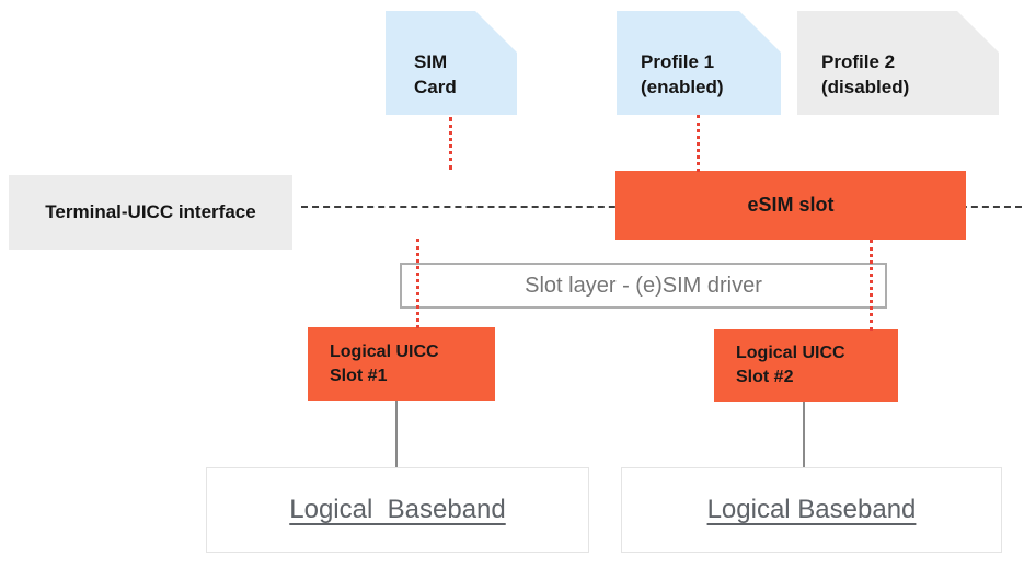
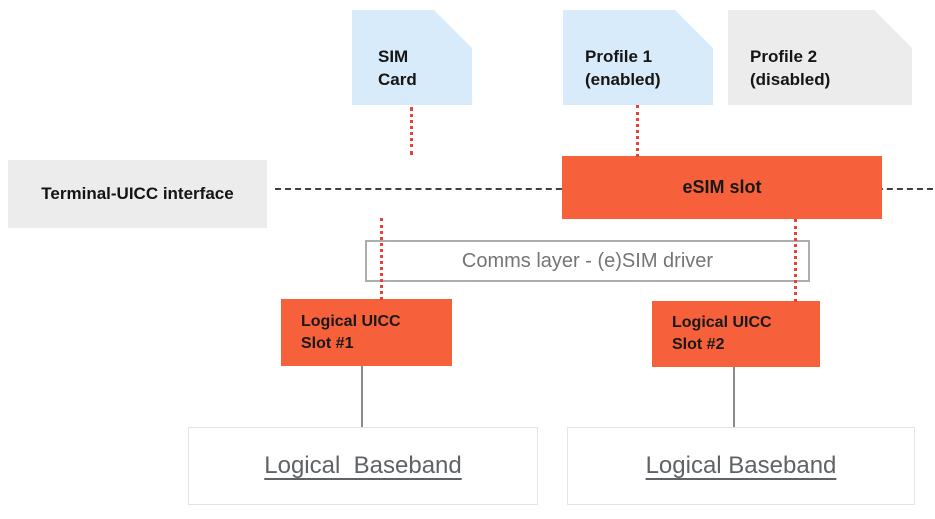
  SIM
  Card
  Profile 1
  (enabled)
  Profile 2
  (disabled)
  Terminal-UICC interface
  eSIM slot
- Slot layer - (e)SIM driver
+ Comms layer - (e)SIM driver
  Logical UICC
  Slot #1
  Logical UICC
  Slot #2
  Logical Baseband
  Logical Baseband
